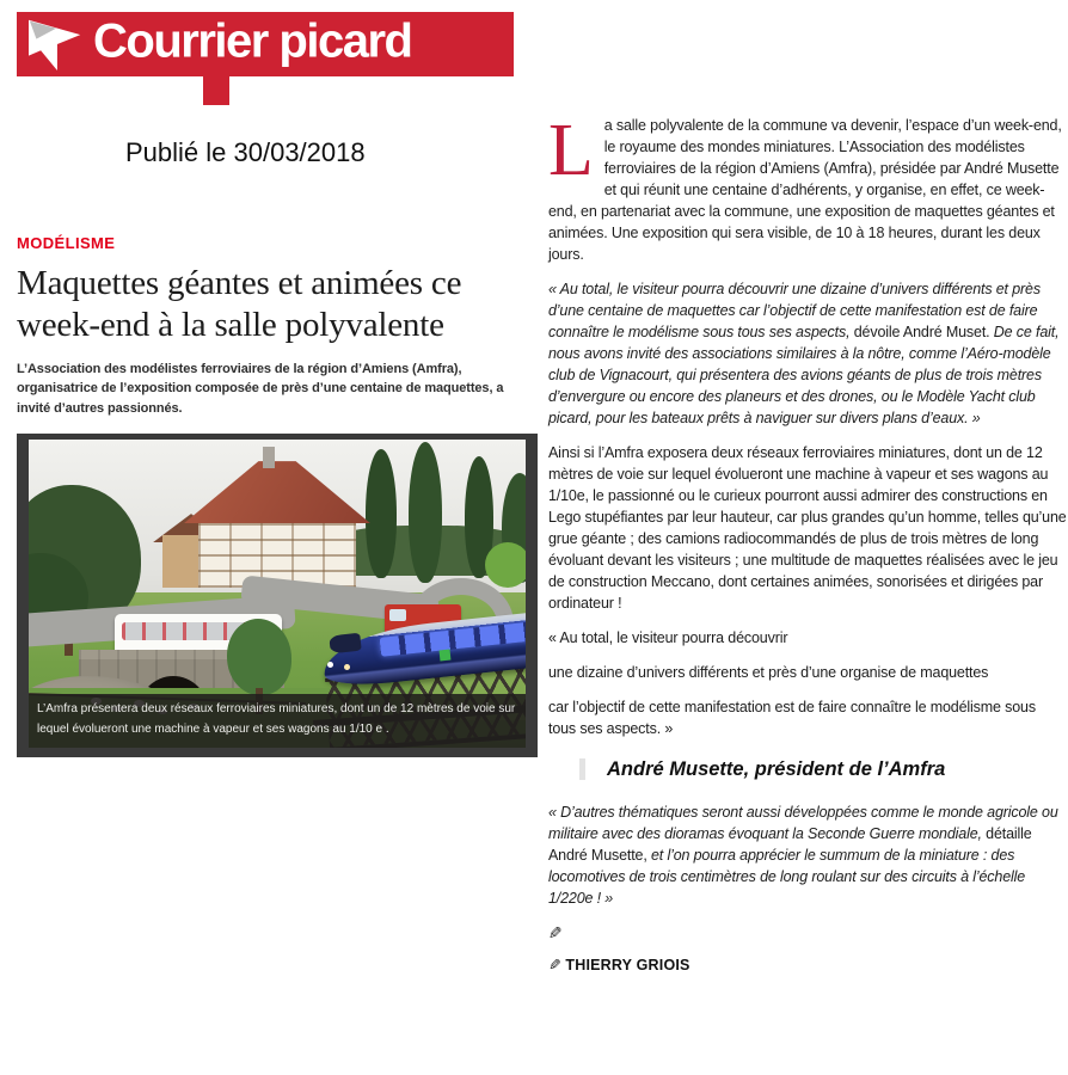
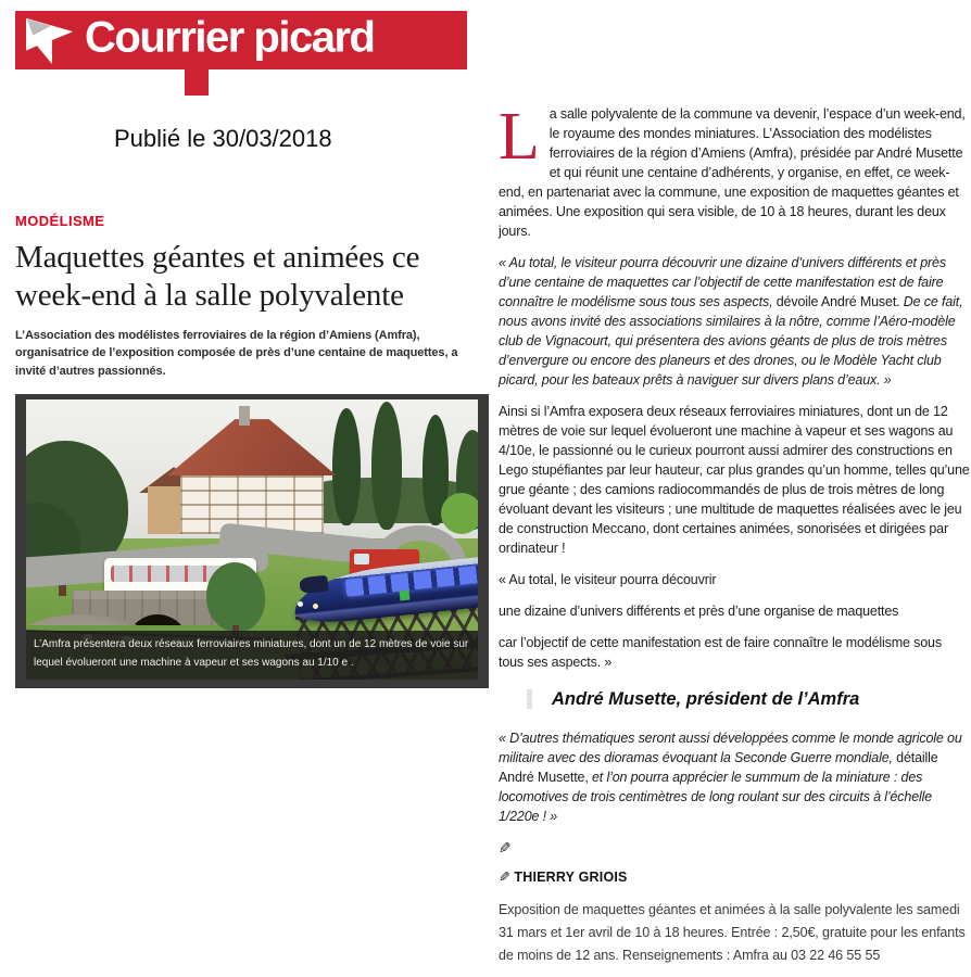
  Courrier picard
  Publié le 30/03/2018
  MODÉLISME
  Maquettes géantes et animées ce week-end à la salle polyvalente
  L’Association des modélistes ferroviaires de la région d’Amiens (Amfra), organisatrice de l’exposition composée de près d’une centaine de maquettes, a invité d’autres passionnés.
  L’Amfra présentera deux réseaux ferroviaires miniatures, dont un de 12 mètres de voie sur lequel évolueront une machine à vapeur et ses wagons au 1/10 e .
  L
  a salle polyvalente de la commune va devenir, l’espace d’un week-end, le royaume des mondes miniatures. L’Association des modélistes ferroviaires de la région d’Amiens (Amfra), présidée par André Musette et qui réunit une centaine d’adhérents, y organise, en effet, ce week-end, en partenariat avec la commune, une exposition de maquettes géantes et animées. Une exposition qui sera visible, de 10 à 18 heures, durant les deux jours.
  « Au total, le visiteur pourra découvrir une dizaine d’univers différents et près d’une centaine de maquettes car l’objectif de cette manifestation est de faire connaître le modélisme sous tous ses aspects, dévoile André Muset. De ce fait, nous avons invité des associations similaires à la nôtre, comme l’Aéro-modèle club de Vignacourt, qui présentera des avions géants de plus de trois mètres d’envergure ou encore des planeurs et des drones, ou le Modèle Yacht club picard, pour les bateaux prêts à naviguer sur divers plans d’eaux. »
- Ainsi si l’Amfra exposera deux réseaux ferroviaires miniatures, dont un de 12 mètres de voie sur lequel évolueront une machine à vapeur et ses wagons au 1/10e, le passionné ou le curieux pourront aussi admirer des constructions en Lego stupéfiantes par leur hauteur, car plus grandes qu’un homme, telles qu’une grue géante ; des camions radiocommandés de plus de trois mètres de long évoluant devant les visiteurs ; une multitude de maquettes réalisées avec le jeu de construction Meccano, dont certaines animées, sonorisées et dirigées par ordinateur !
+ Ainsi si l’Amfra exposera deux réseaux ferroviaires miniatures, dont un de 12 mètres de voie sur lequel évolueront une machine à vapeur et ses wagons au 4/10e, le passionné ou le curieux pourront aussi admirer des constructions en Lego stupéfiantes par leur hauteur, car plus grandes qu’un homme, telles qu’une grue géante ; des camions radiocommandés de plus de trois mètres de long évoluant devant les visiteurs ; une multitude de maquettes réalisées avec le jeu de construction Meccano, dont certaines animées, sonorisées et dirigées par ordinateur !
  « Au total, le visiteur pourra découvrir
  une dizaine d’univers différents et près d’une organise de maquettes
  car l’objectif de cette manifestation est de faire connaître le modélisme sous tous ses aspects. »
  André Musette, président de l’Amfra
  « D’autres thématiques seront aussi développées comme le monde agricole ou militaire avec des dioramas évoquant la Seconde Guerre mondiale, détaille André Musette, et l’on pourra apprécier le summum de la miniature : des locomotives de trois centimètres de long roulant sur des circuits à l’échelle 1/220e ! »
+ Exposition de maquettes géantes et animées à la salle polyvalente les samedi 31 mars et 1er avril de 10 à 18 heures. Entrée : 2,50€, gratuite pour les enfants de moins de 12 ans. Renseignements : Amfra au 03 22 46 55 55
